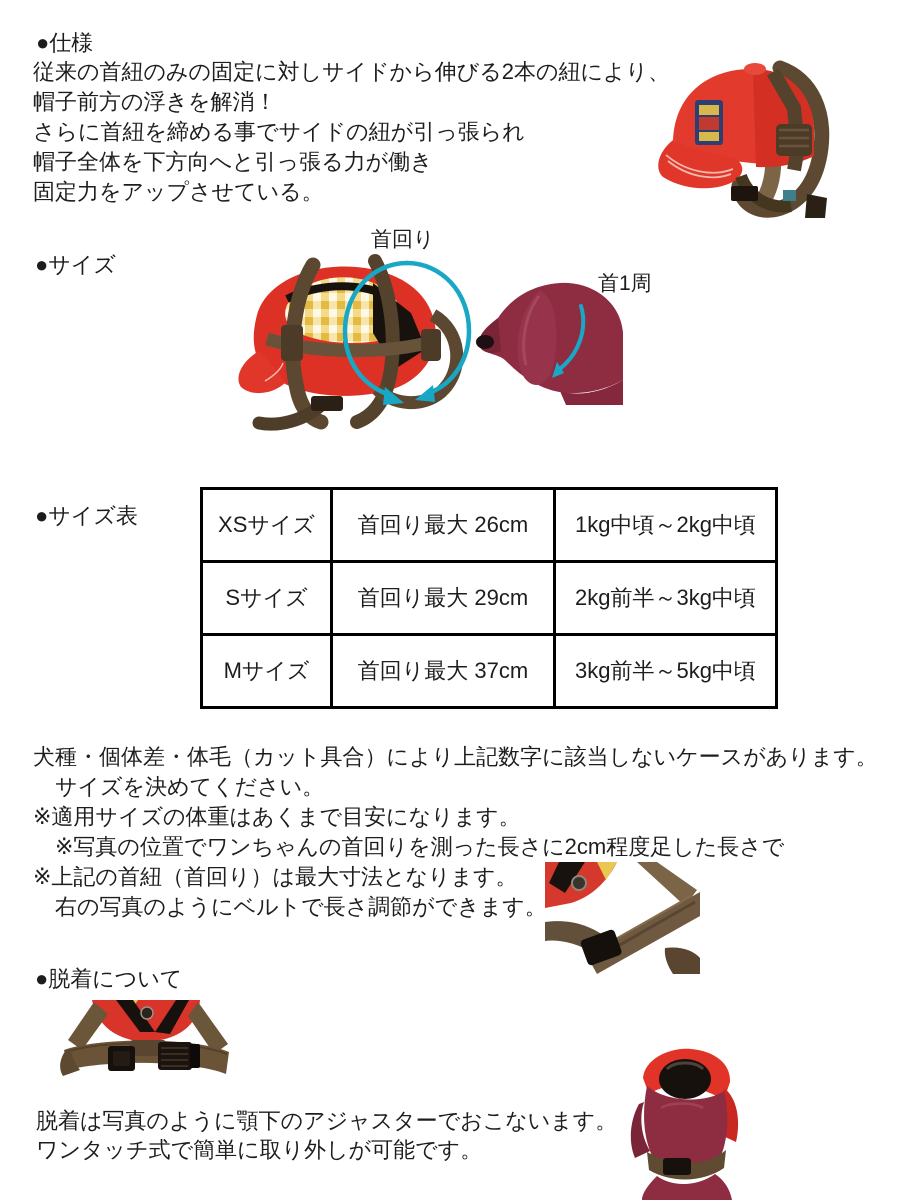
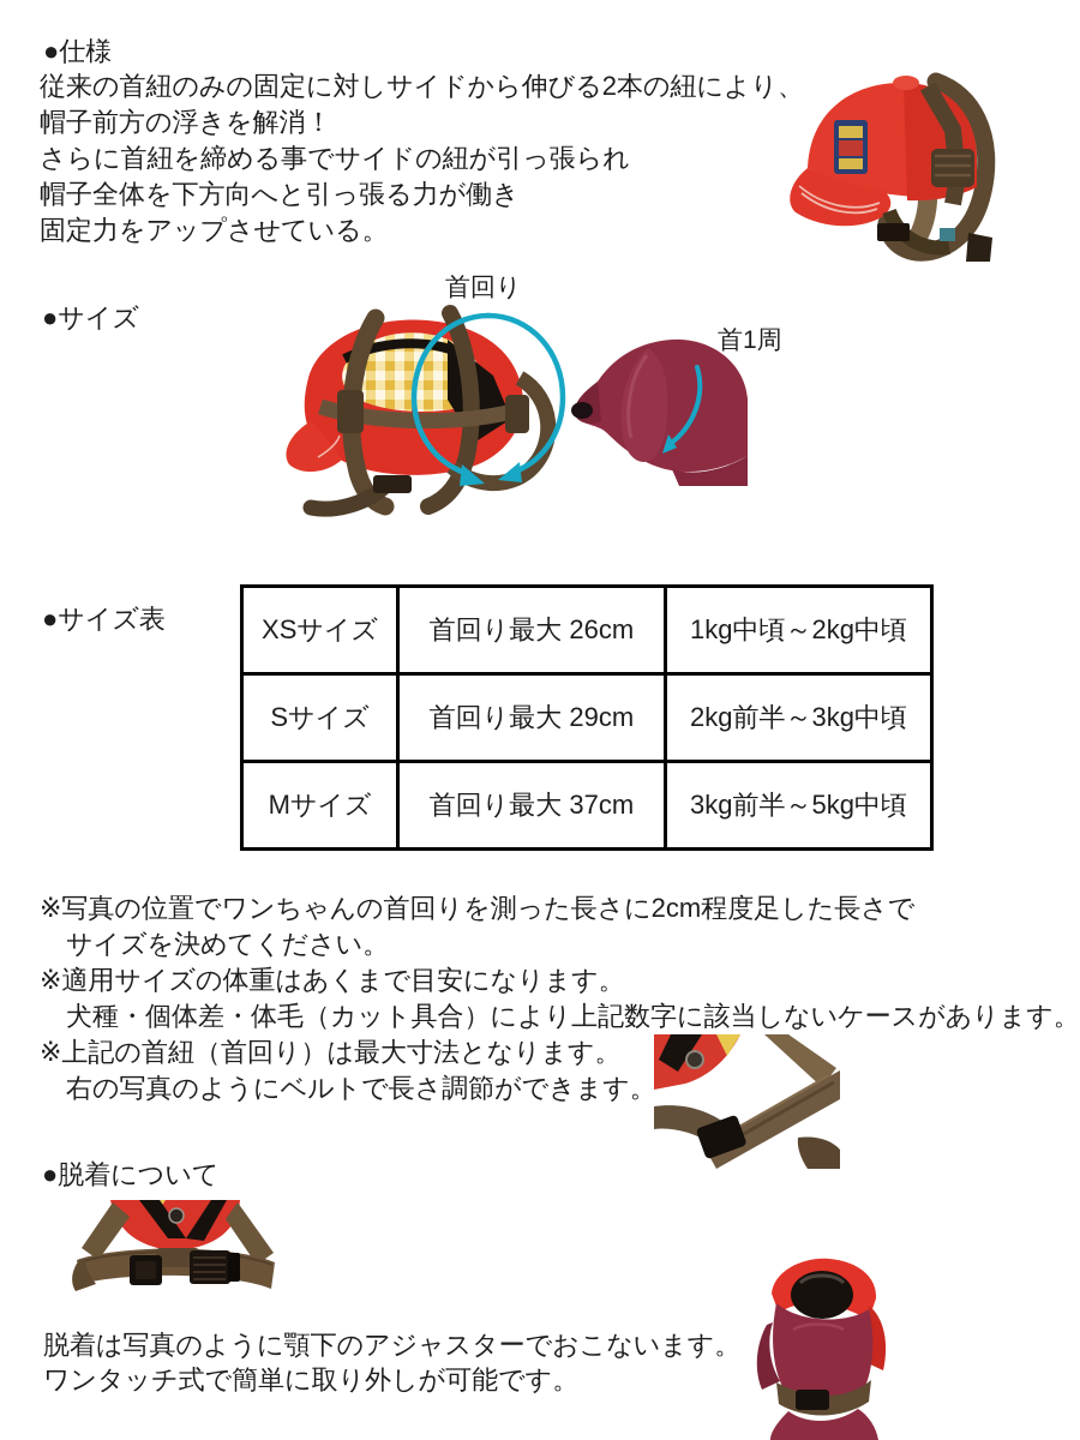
  ●仕様
  従来の首紐のみの固定に対しサイドから伸びる2本の紐により、
  帽子前方の浮きを解消！
  さらに首紐を締める事でサイドの紐が引っ張られ
  帽子全体を下方向へと引っ張る力が働き
  固定力をアップさせている。
  ●サイズ
  首回り
  首1周
  ●サイズ表
  XSサイズ	首回り最大 26cm	1kg中頃～2kg中頃
  Sサイズ	首回り最大 29cm	2kg前半～3kg中頃
  Mサイズ	首回り最大 37cm	3kg前半～5kg中頃
- 犬種・個体差・体毛（カット具合）により上記数字に該当しないケースがあります。
+ ※写真の位置でワンちゃんの首回りを測った長さに2cm程度足した長さで
  サイズを決めてください。
  ※適用サイズの体重はあくまで目安になります。
- ※写真の位置でワンちゃんの首回りを測った長さに2cm程度足した長さで
+ 犬種・個体差・体毛（カット具合）により上記数字に該当しないケースがあります。
  ※上記の首紐（首回り）は最大寸法となります。
  右の写真のようにベルトで長さ調節ができます。
  ●脱着について
  脱着は写真のように顎下のアジャスターでおこないます。
  ワンタッチ式で簡単に取り外しが可能です。
